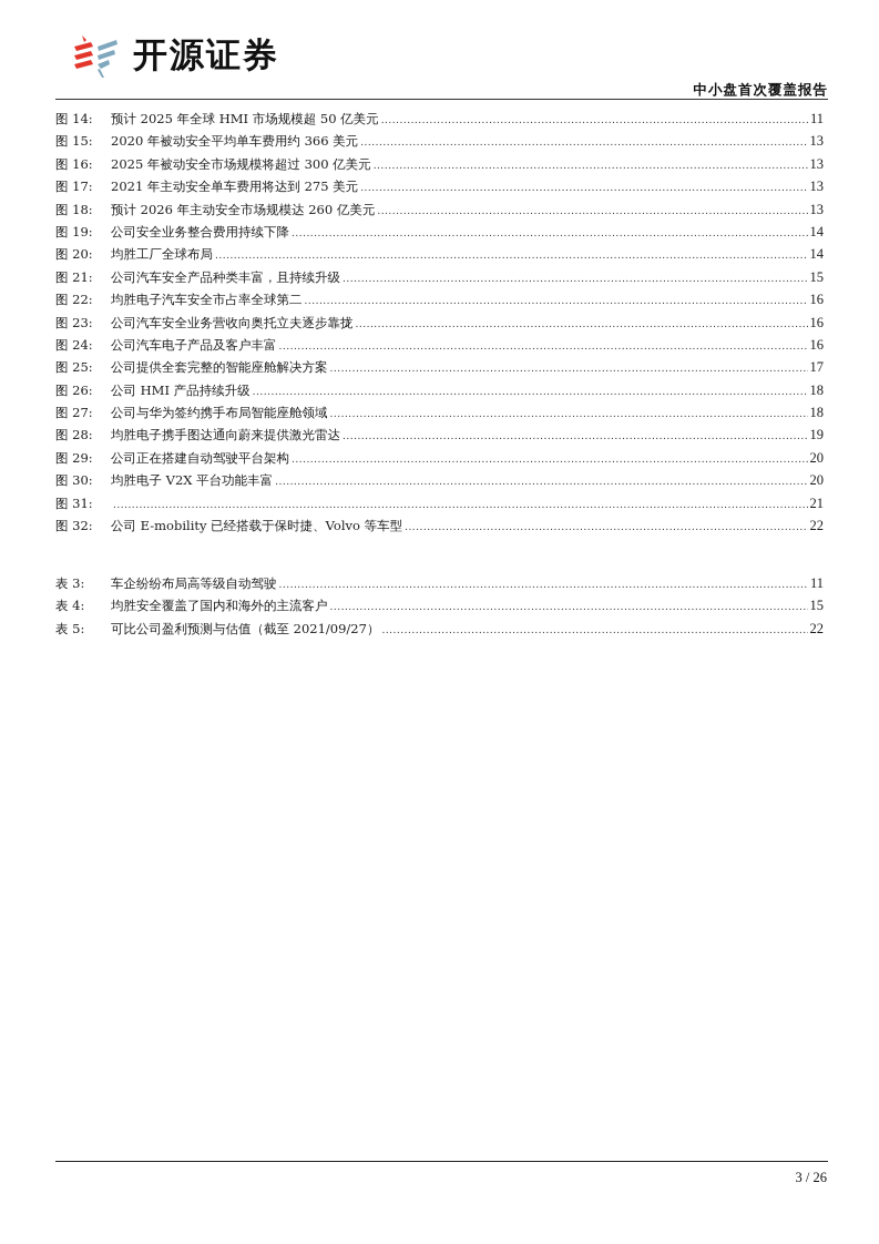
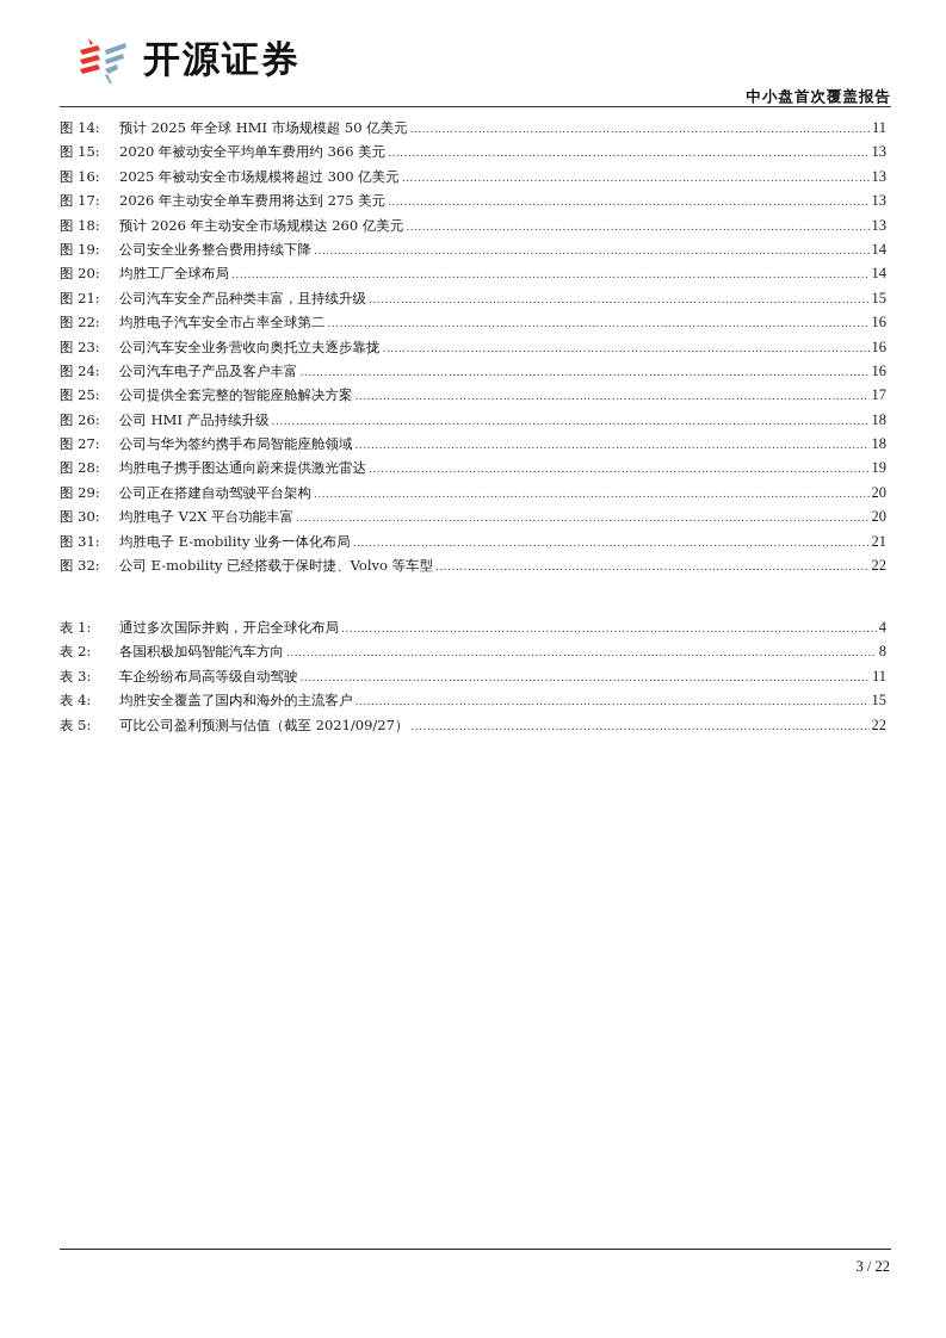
  开源证券
  中小盘首次覆盖报告
  图 14:
  预计 2025 年全球 HMI 市场规模超 50 亿美元
  11
  图 15:
  2020 年被动安全平均单车费用约 366 美元
  13
  图 16:
  2025 年被动安全市场规模将超过 300 亿美元
  13
  图 17:
- 2021 年主动安全单车费用将达到 275 美元
+ 2026 年主动安全单车费用将达到 275 美元
  13
  图 18:
  预计 2026 年主动安全市场规模达 260 亿美元
  13
  图 19:
  公司安全业务整合费用持续下降
  14
  图 20:
  均胜工厂全球布局
  14
  图 21:
  公司汽车安全产品种类丰富，且持续升级
  15
  图 22:
  均胜电子汽车安全市占率全球第二
  16
  图 23:
  公司汽车安全业务营收向奥托立夫逐步靠拢
  16
  图 24:
  公司汽车电子产品及客户丰富
  16
  图 25:
  公司提供全套完整的智能座舱解决方案
  17
  图 26:
  公司 HMI 产品持续升级
  18
  图 27:
  公司与华为签约携手布局智能座舱领域
  18
  图 28:
  均胜电子携手图达通向蔚来提供激光雷达
  19
  图 29:
  公司正在搭建自动驾驶平台架构
  20
  图 30:
  均胜电子 V2X 平台功能丰富
  20
  图 31:
+ 均胜电子 E-mobility 业务一体化布局
  21
  图 32:
  公司 E-mobility 已经搭载于保时捷、Volvo 等车型
  22
+ 表 1:
+ 通过多次国际并购，开启全球化布局
+ 4
+ 表 2:
+ 各国积极加码智能汽车方向
+ 8
  表 3:
  车企纷纷布局高等级自动驾驶
  11
  表 4:
  均胜安全覆盖了国内和海外的主流客户
  15
  表 5:
  可比公司盈利预测与估值（截至 2021/09/27）
  22
- 3 / 26
+ 3 / 22
